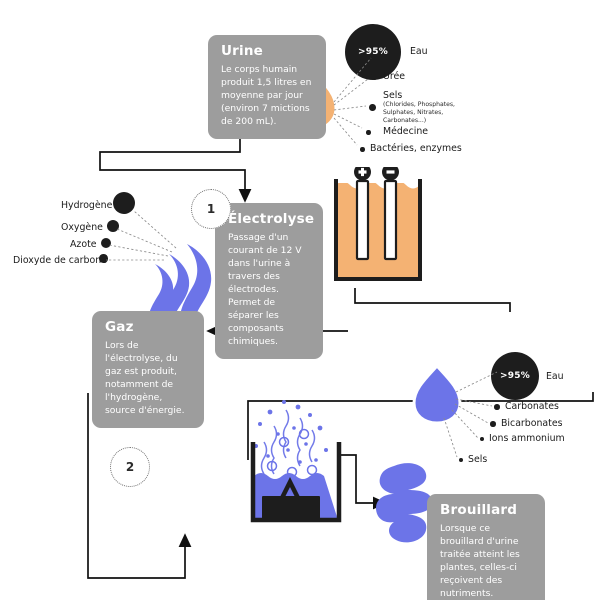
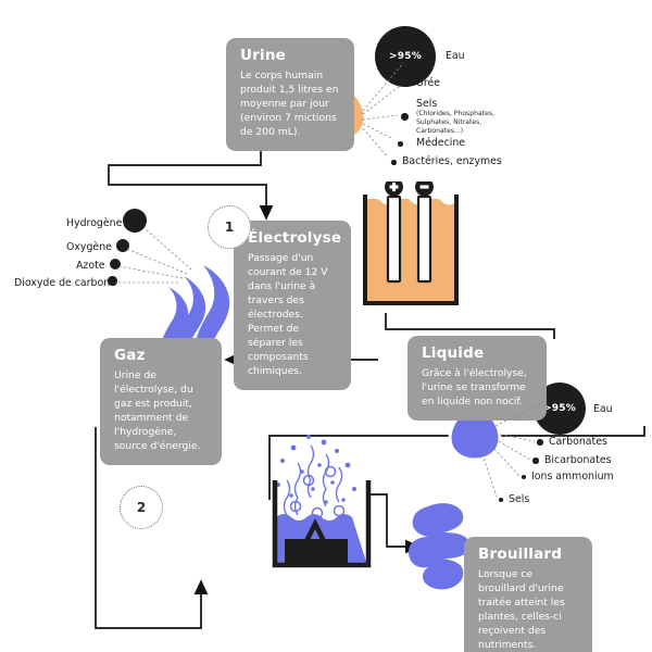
  Urine
  Le corps humain produit 1,5 litres en moyenne par jour (environ 7 mictions de 200 mL).
  >95%
  Eau
  Urée
  Sels
  Médecine
  Bactéries, enzymes
  1
  Électrolyse
  Passage d'un courant de 12 V dans l'urine à travers des électrodes. Permet de séparer les composants chimiques.
  Hydrogène
  Oxygène
  Azote
  Dioxyde de carbon
  Gaz
- Lors de l'électrolyse, du gaz est produit, notamment de l'hydrogène, source d'énergie.
+ Urine de l'électrolyse, du gaz est produit, notamment de l'hydrogène, source d'énergie.
+ Liquide
+ Grâce à l'électrolyse, l'urine se transforme en liquide non nocif.
  >95%
  Eau
  Carbonates
  Bicarbonates
  Ions ammonium
  Sels
  2
  Brouillard
  Lorsque ce brouillard d'urine traitée atteint les plantes, celles-ci reçoivent des nutriments.
